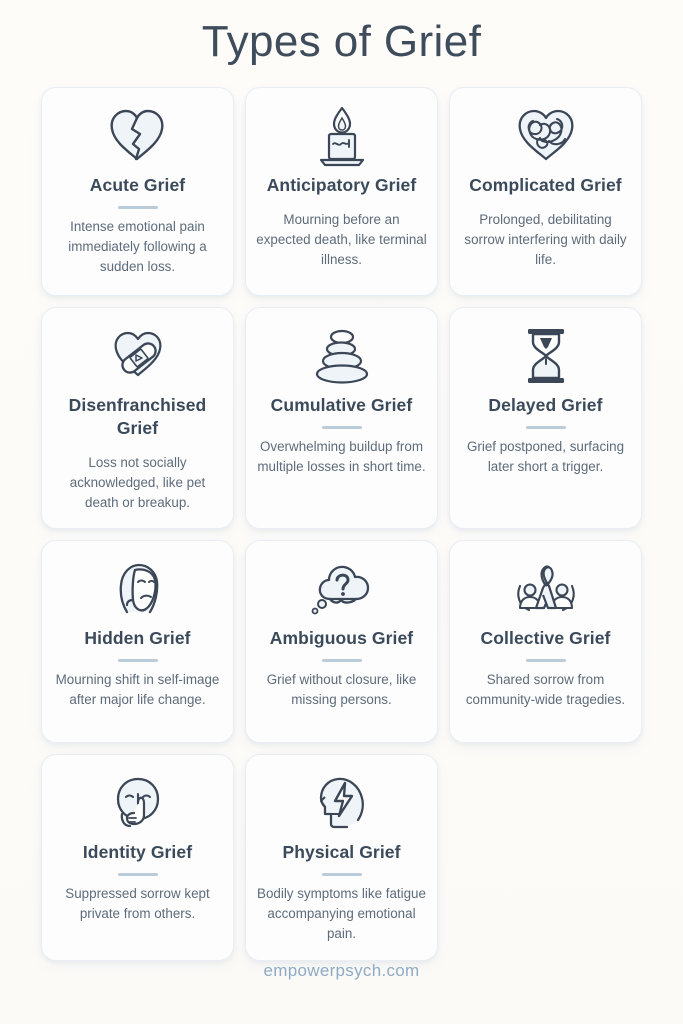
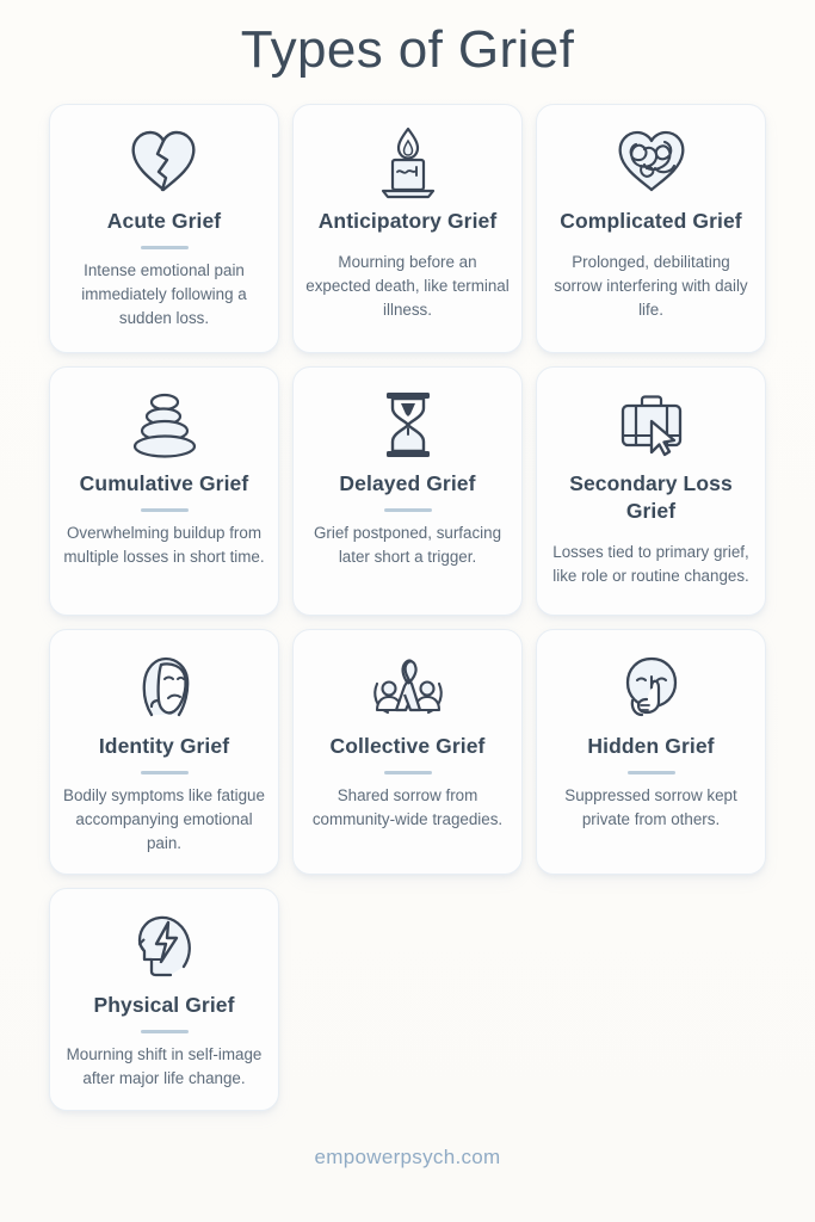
  Types of Grief
  Acute Grief
  Intense emotional pain immediately following a sudden loss.
  Anticipatory Grief
  Mourning before an expected death, like terminal illness.
  Complicated Grief
  Prolonged, debilitating sorrow interfering with daily life.
- Disenfranchised Grief
- Loss not socially acknowledged, like pet death or breakup.
  Cumulative Grief
  Overwhelming buildup from multiple losses in short time.
  Delayed Grief
  Grief postponed, surfacing later short a trigger.
+ Secondary Loss Grief
+ Losses tied to primary grief, like role or routine changes.
- Hidden Grief
+ Identity Grief
- Mourning shift in self-image after major life change.
+ Bodily symptoms like fatigue accompanying emotional pain.
- Ambiguous Grief
- Grief without closure, like missing persons.
  Collective Grief
  Shared sorrow from community-wide tragedies.
- Identity Grief
+ Hidden Grief
  Suppressed sorrow kept private from others.
  Physical Grief
- Bodily symptoms like fatigue accompanying emotional pain.
+ Mourning shift in self-image after major life change.
  empowerpsych.com
